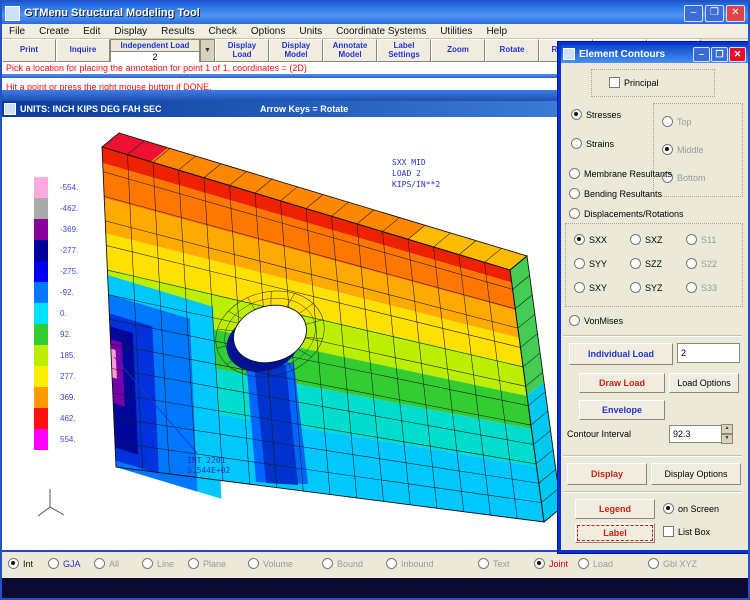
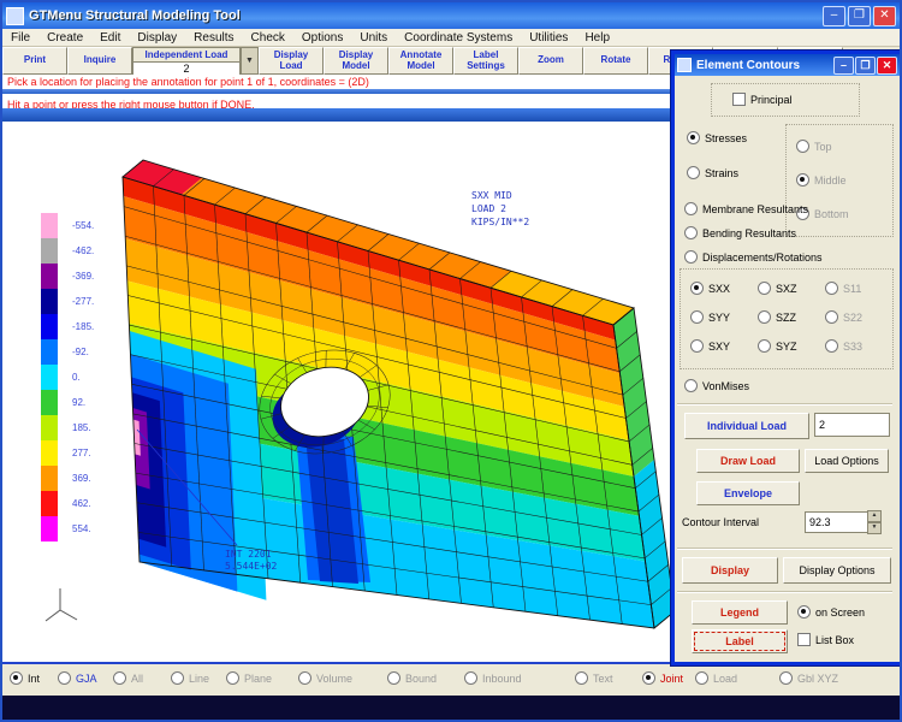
  GTMenu Structural Modeling Tool
  –
  ❐
  ✕
  File
  Create
  Edit
  Display
  Results
  Check
  Options
  Units
  Coordinate Systems
  Utilities
  Help
  Print
  Inquire
  Independent Load
  2
  Display
  Load
  Display
  Model
  Annotate
  Model
  Label
  Settings
  Zoom
  Rotate
  Pick a location for placing the annotation for point 1 of 1, coordinates = (2D)
  Hit a point or press the right mouse button if DONE.
- UNITS: INCH KIPS DEG FAH SEC
- Arrow Keys = Rotate
  INT 2201
  5.544E+02
  SXX MID
  LOAD 2
  KIPS/IN**2
  -554.
  -462.
  -369.
  -277.
- -275.
+ -185.
  -92.
  0.
  92.
  185.
  277.
  369.
  462.
  554.
  Int
  GJA
  All
  Line
  Plane
  Volume
  Bound
  Inbound
  Text
  Joint
  Load
  Gbl XYZ
  Element Contours
  –
  ❐
  ✕
  Principal
  Top
  Middle
  Bottom
  Stresses
  Strains
  Membrane Resultants
  Bending Resultants
  Displacements/Rotations
  SXX
  SXZ
  S11
  SYY
  SZZ
  S22
  SXY
  SYZ
  S33
  VonMises
  Individual Load
  2
  Draw Load
  Load Options
  Envelope
  Contour Interval
  92.3
  Display
  Display Options
  Legend
  on Screen
  Label
  List Box
